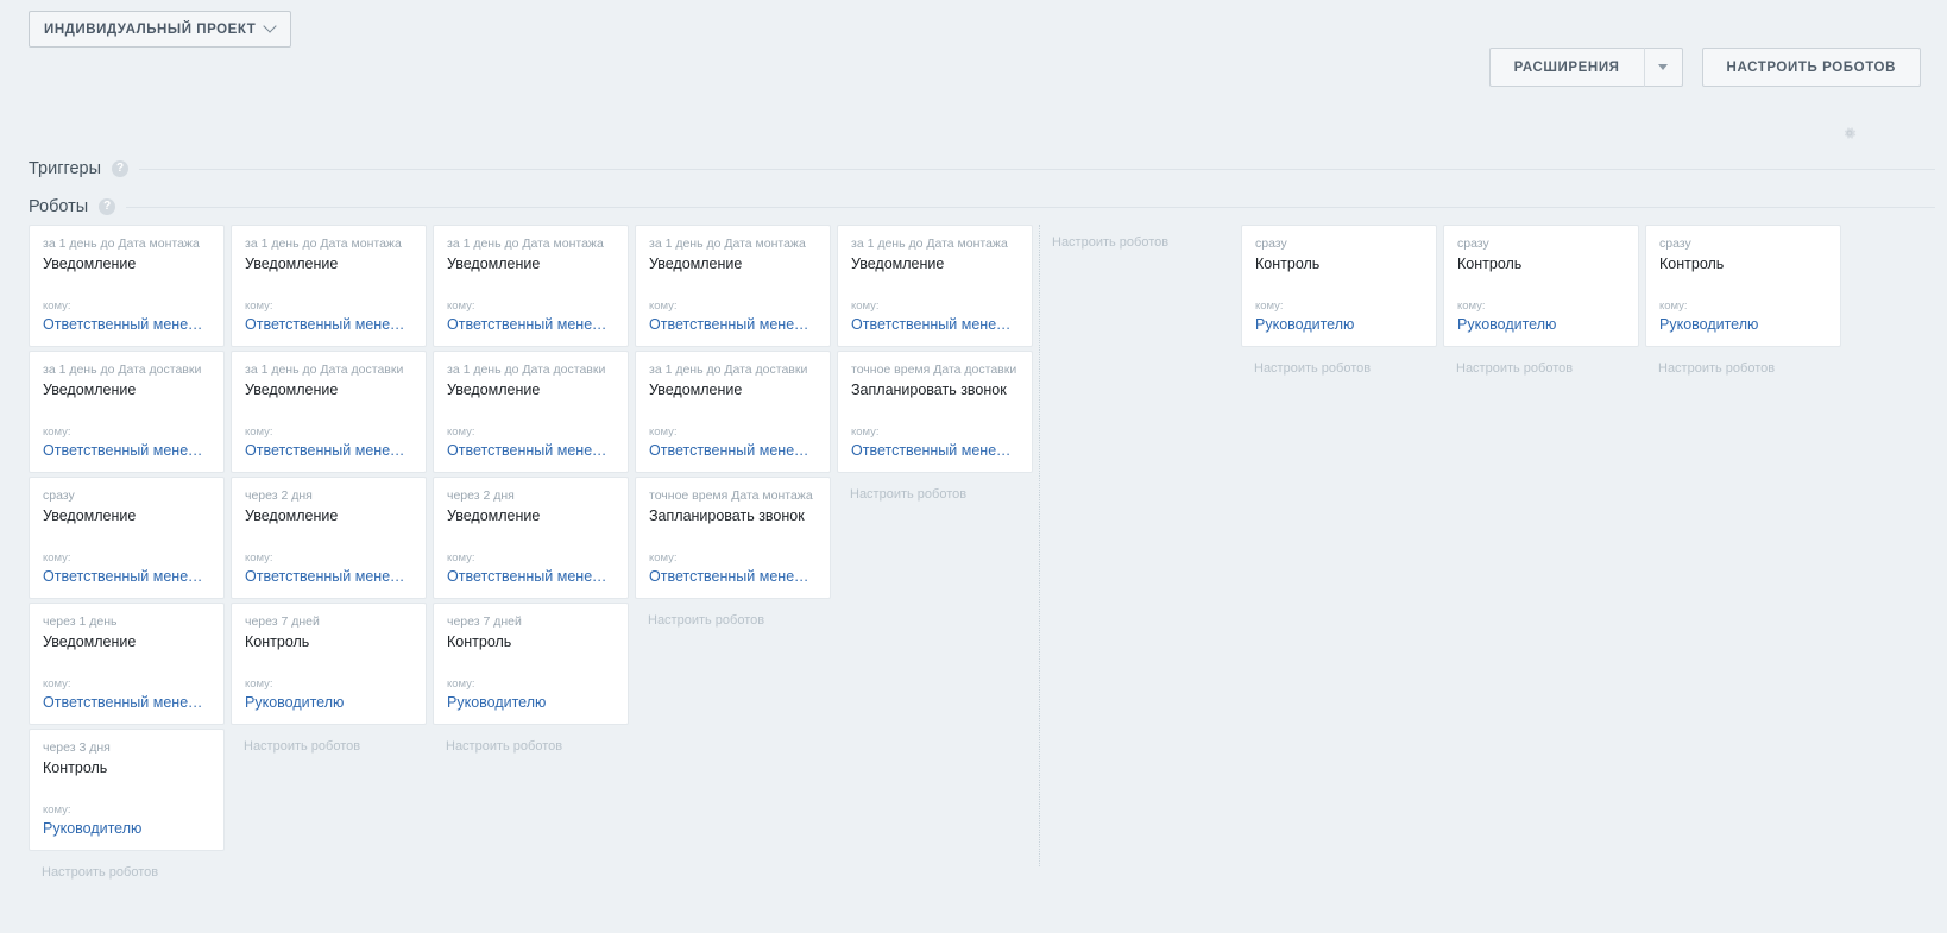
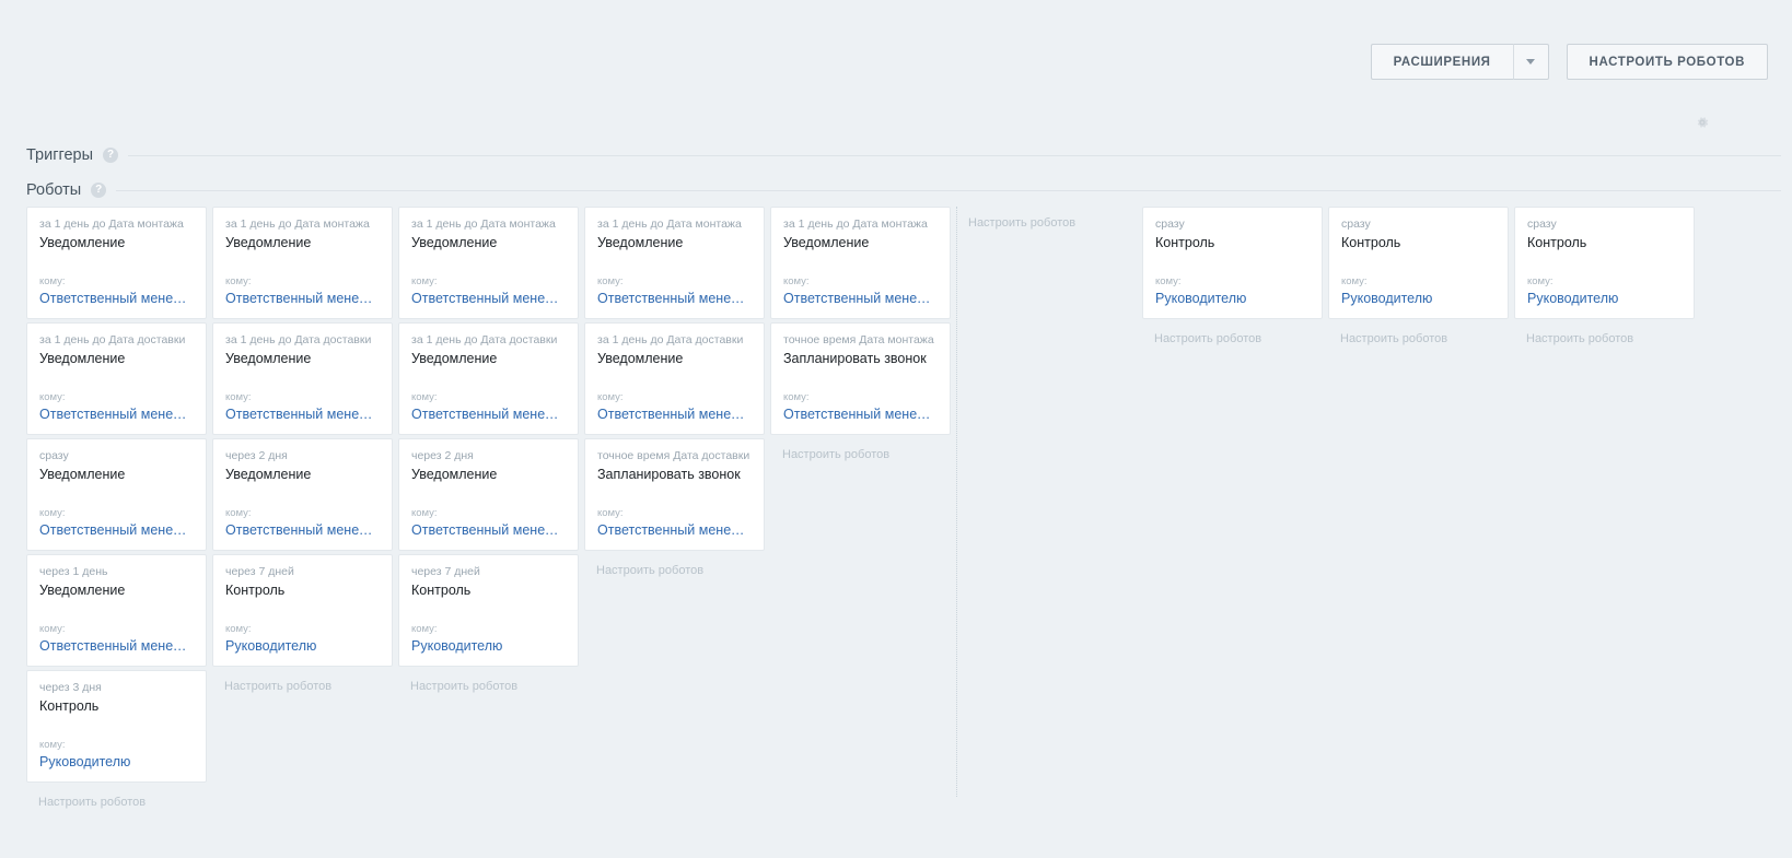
- ИНДИВИДУАЛЬНЫЙ ПРОЕКТ
  РАСШИРЕНИЯ
  НАСТРОИТЬ РОБОТОВ
  Триггеры
  ?
  Роботы
  ?
  за 1 день до Дата монтажа
  Уведомление
  кому:
  Ответственный менедж
  за 1 день до Дата доставки
  Уведомление
  кому:
  Ответственный менедж
  сразу
  Уведомление
  кому:
  Ответственный менедж
  через 1 день
  Уведомление
  кому:
  Ответственный менедж
  через 3 дня
  Контроль
  кому:
  Руководителю
  Настроить роботов
  за 1 день до Дата монтажа
  Уведомление
  кому:
  Ответственный менедж
  за 1 день до Дата доставки
  Уведомление
  кому:
  Ответственный менедж
  через 2 дня
  Уведомление
  кому:
  Ответственный менедж
  через 7 дней
  Контроль
  кому:
  Руководителю
  Настроить роботов
  за 1 день до Дата монтажа
  Уведомление
  кому:
  Ответственный менедж
  за 1 день до Дата доставки
  Уведомление
  кому:
  Ответственный менедж
  через 2 дня
  Уведомление
  кому:
  Ответственный менедж
  через 7 дней
  Контроль
  кому:
  Руководителю
  Настроить роботов
  за 1 день до Дата монтажа
  Уведомление
  кому:
  Ответственный менедж
  за 1 день до Дата доставки
  Уведомление
  кому:
  Ответственный менедж
- точное время Дата монтажа
+ точное время Дата доставки
  Запланировать звонок
  кому:
  Ответственный менедж
  Настроить роботов
  за 1 день до Дата монтажа
  Уведомление
  кому:
  Ответственный менедж
- точное время Дата доставки
+ точное время Дата монтажа
  Запланировать звонок
  кому:
  Ответственный менедж
  Настроить роботов
  Настроить роботов
  сразу
  Контроль
  кому:
  Руководителю
  Настроить роботов
  сразу
  Контроль
  кому:
  Руководителю
  Настроить роботов
  сразу
  Контроль
  кому:
  Руководителю
  Настроить роботов
